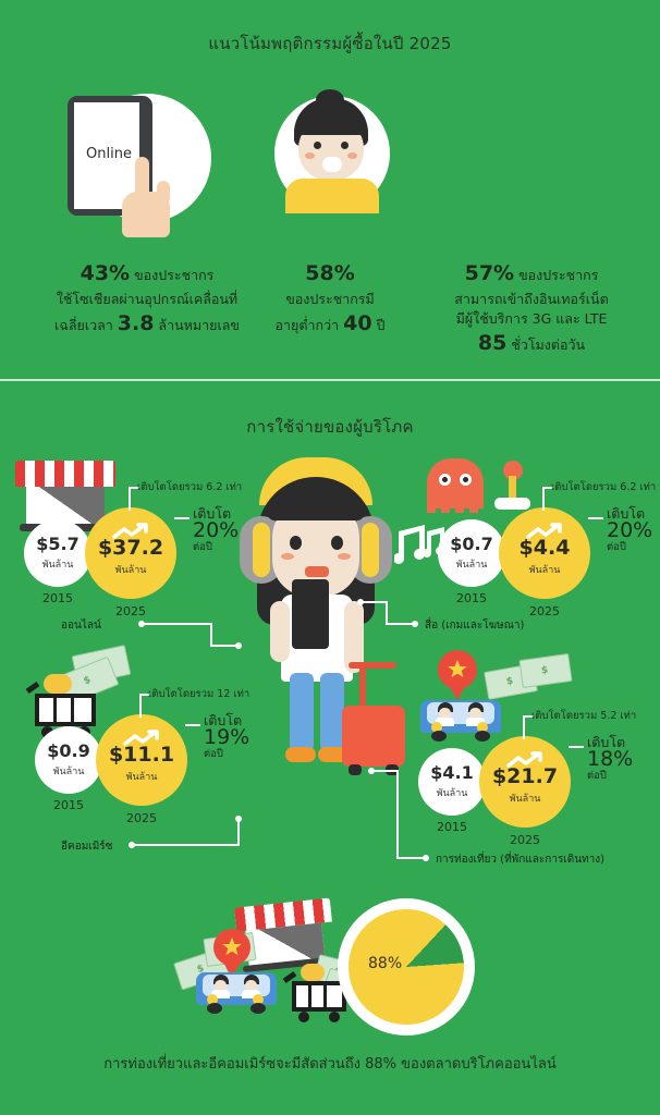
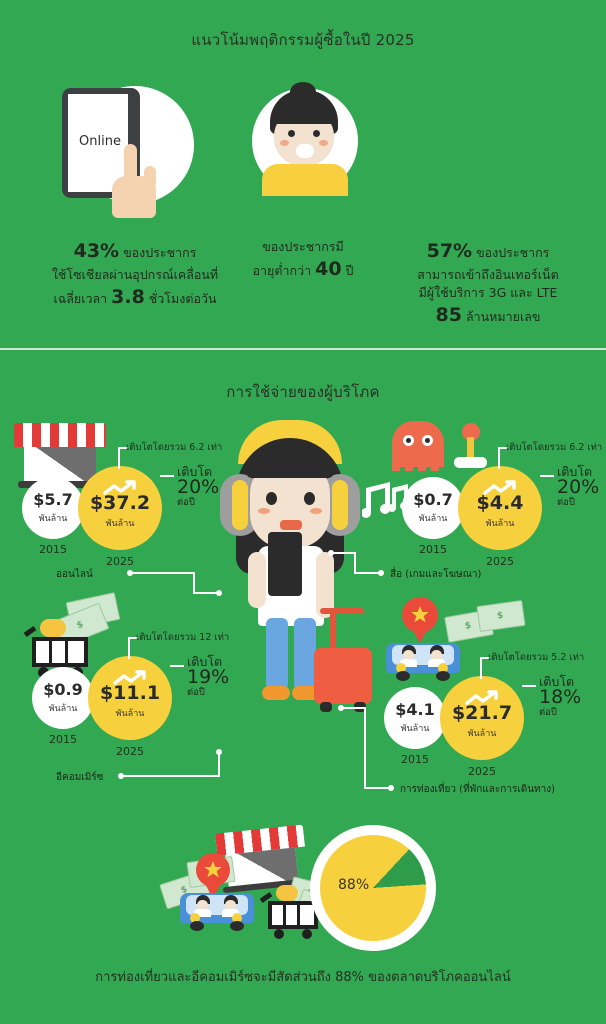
  แนวโน้มพฤติกรรมผู้ซื้อในปี 2025
  Online
  43% ของประชากร
  ใช้โซเชียลผ่านอุปกรณ์เคลื่อนที่
- เฉลี่ยเวลา 3.8 ล้านหมายเลข
+ เฉลี่ยเวลา 3.8 ชั่วโมงต่อวัน
- 58%
  ของประชากรมี
  อายุต่ำกว่า 40 ปี
  57% ของประชากร
  สามารถเข้าถึงอินเทอร์เน็ต
  มีผู้ใช้บริการ 3G และ LTE
- 85 ชั่วโมงต่อวัน
+ 85 ล้านหมายเลข
  การใช้จ่ายของผู้บริโภค
  $5.7
  พันล้าน
  $37.2
  พันล้าน
  2015
  2025
  เติบโตโดยรวม 6.2 เท่า
  เติบโต
  20%
  ต่อปี
  ออนไลน์
  $0.7
  พันล้าน
  $4.4
  พันล้าน
  2015
  2025
  เติบโตโดยรวม 6.2 เท่า
  เติบโต
  20%
  ต่อปี
  สื่อ (เกมและโฆษณา)
  $0.9
  พันล้าน
  $11.1
  พันล้าน
  2015
  2025
  เติบโตโดยรวม 12 เท่า
  เติบโต
  19%
  ต่อปี
  อีคอมเมิร์ซ
  $4.1
  พันล้าน
  $21.7
  พันล้าน
  2015
  2025
  เติบโตโดยรวม 5.2 เท่า
  เติบโต
  18%
  ต่อปี
  การท่องเที่ยว (ที่พักและการเดินทาง)
  88%
  การท่องเที่ยวและอีคอมเมิร์ซจะมีสัดส่วนถึง 88% ของตลาดบริโภคออนไลน์
